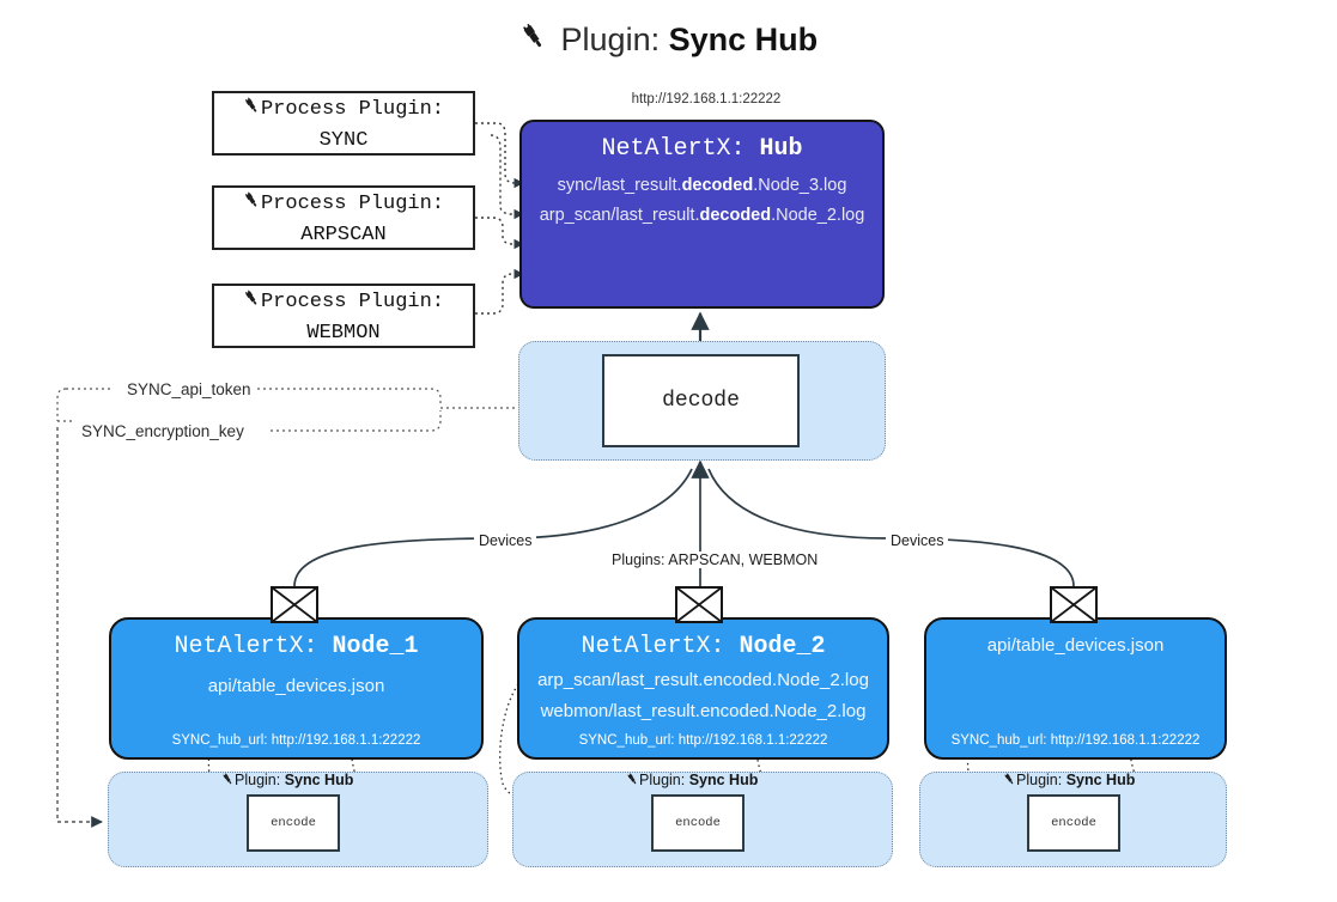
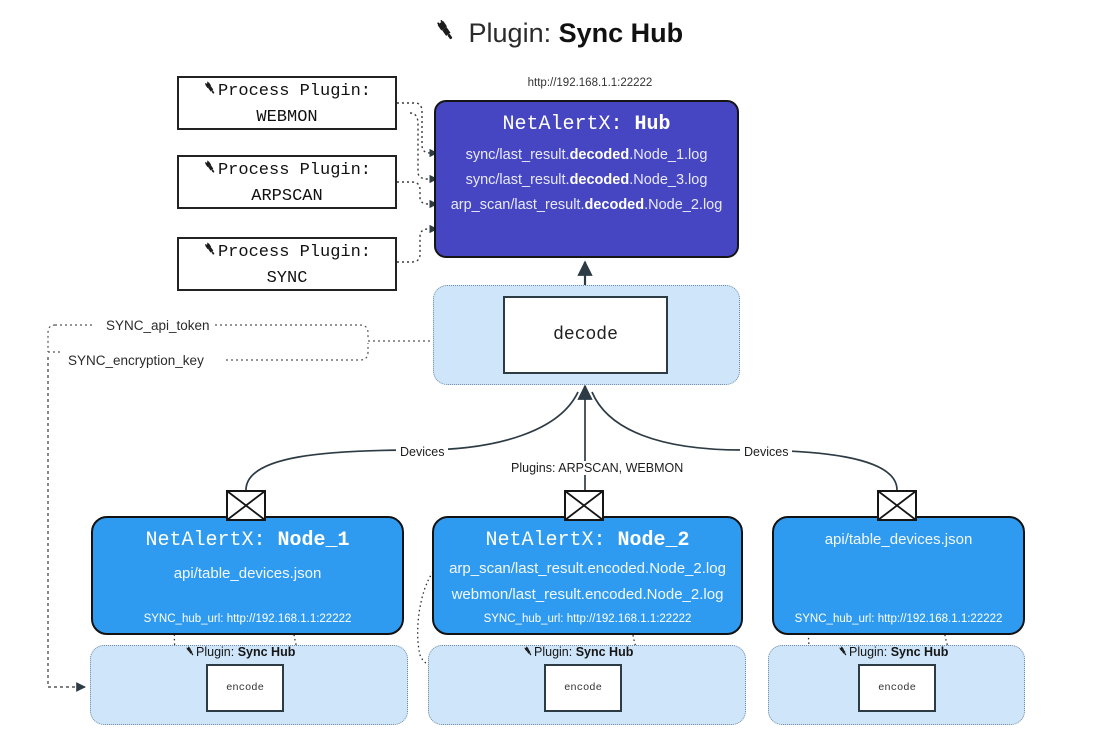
  Plugin: Sync Hub
  Process Plugin:
- SYNC
+ WEBMON
  Process Plugin:
  ARPSCAN
  Process Plugin:
- WEBMON
+ SYNC
  http://192.168.1.1:22222
  NetAlertX: Hub
+ sync/last_result.decoded.Node_1.log
  sync/last_result.decoded.Node_3.log
  arp_scan/last_result.decoded.Node_2.log
  decode
  SYNC_api_token
  SYNC_encryption_key
  Devices
  Devices
  Plugins: ARPSCAN, WEBMON
  NetAlertX: Node_1
  api/table_devices.json
  SYNC_hub_url: http://192.168.1.1:22222
  NetAlertX: Node_2
  arp_scan/last_result.encoded.Node_2.log
  webmon/last_result.encoded.Node_2.log
  SYNC_hub_url: http://192.168.1.1:22222
  api/table_devices.json
  SYNC_hub_url: http://192.168.1.1:22222
  Plugin: Sync Hub
  Plugin: Sync Hub
  Plugin: Sync Hub
  encode
  encode
  encode
